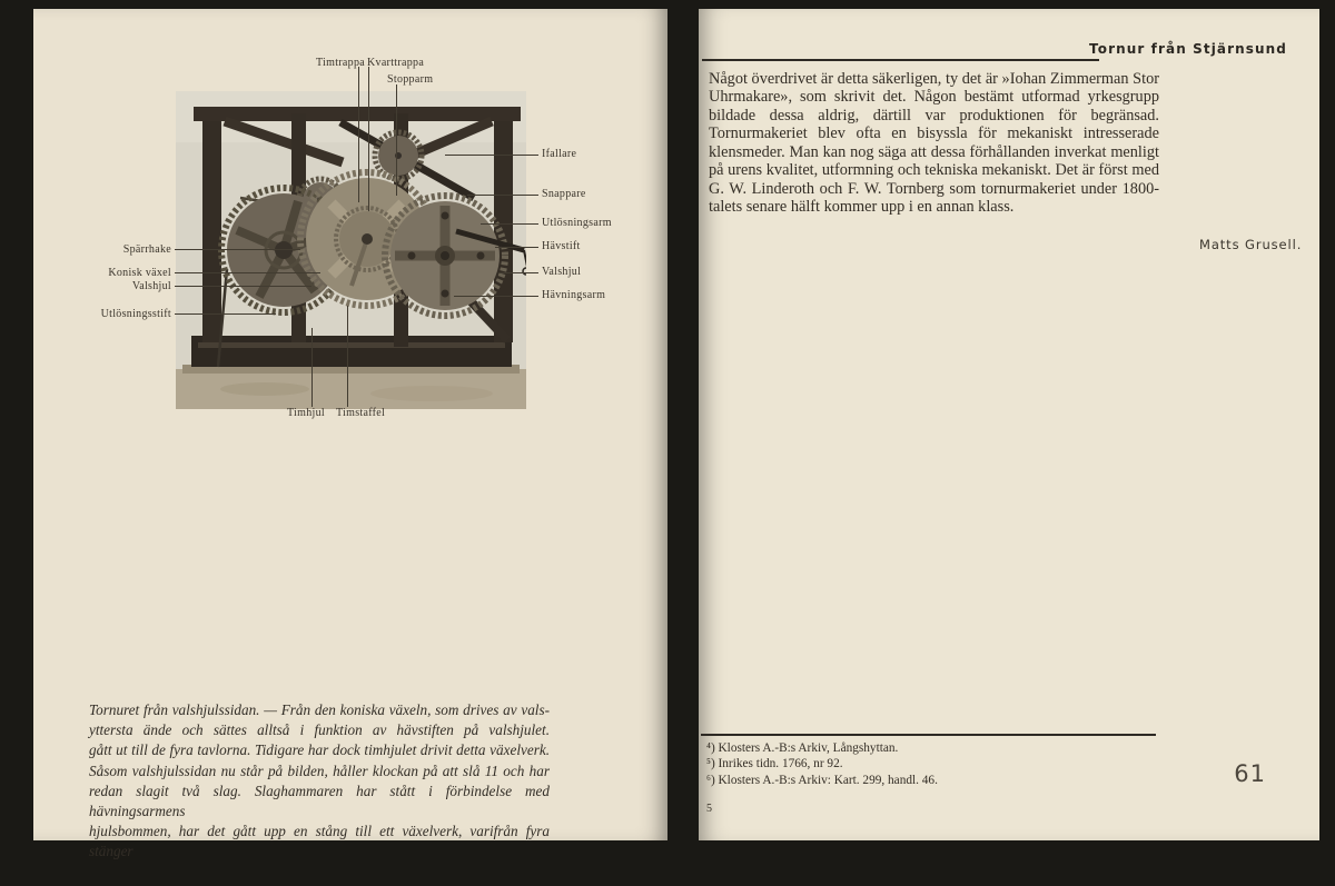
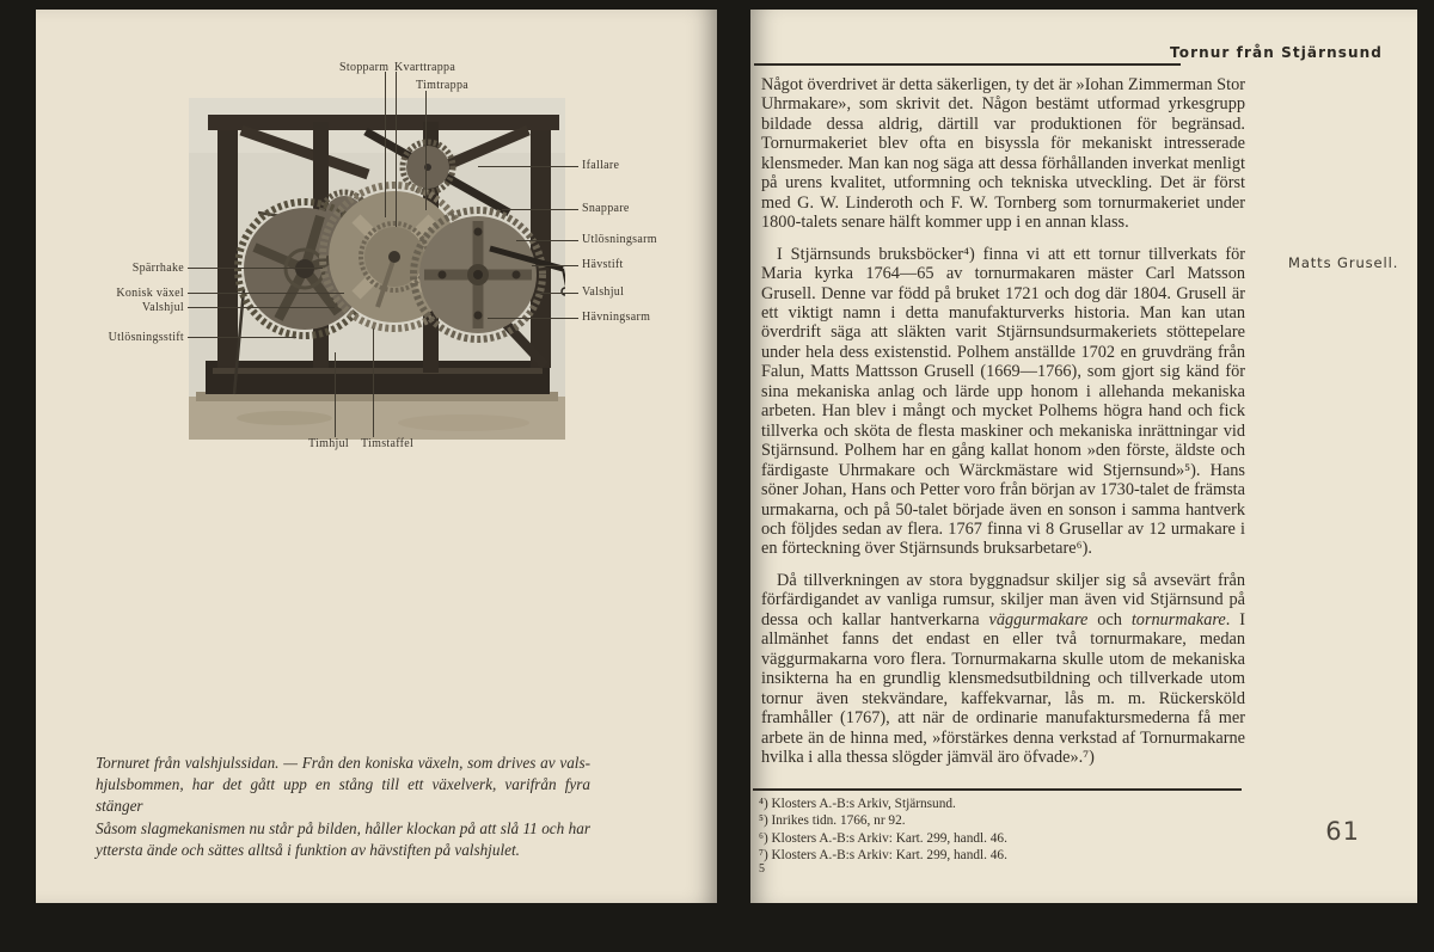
- Timtrappa
+ Stopparm
  Kvarttrappa
- Stopparm
+ Timtrappa
  Ifallare
  Snappare
  Utlösningsarm
  Hävstift
  Valshjul
  Hävningsarm
  Spärrhake
  Konisk växel
  Valshjul
  Utlösningsstift
  Timhjul
  Timstaffel
  Tornuret från valshjulssidan. — Från den koniska växeln, som drives av vals-
- yttersta ände och sättes alltså i funktion av hävstiften på valshjulet.
+ hjulsbommen, har det gått upp en stång till ett växelverk, varifrån fyra stänger
- gått ut till de fyra tavlorna. Tidigare har dock timhjulet drivit detta växelverk.
- Såsom valshjulssidan nu står på bilden, håller klockan på att slå 11 och har
+ Såsom slagmekanismen nu står på bilden, håller klockan på att slå 11 och har
- redan slagit två slag. Slaghammaren har stått i förbindelse med hävningsarmens
- hjulsbommen, har det gått upp en stång till ett växelverk, varifrån fyra stänger
+ yttersta ände och sättes alltså i funktion av hävstiften på valshjulet.
  Tornur från Stjärnsund
- Något överdrivet är detta säkerligen, ty det är »Iohan Zimmerman Stor Uhrmakare», som skrivit det. Någon bestämt utformad yrkesgrupp bildade dessa aldrig, därtill var produktionen för begränsad. Tornurmakeriet blev ofta en bisyssla för mekaniskt intresserade klensmeder. Man kan nog säga att dessa förhållanden inverkat menligt på urens kvalitet, utformning och tekniska mekaniskt. Det är först med G. W. Linderoth och F. W. Tornberg som tornurmakeriet under 1800-talets senare hälft kommer upp i en annan klass.
+ Något överdrivet är detta säkerligen, ty det är »Iohan Zimmerman Stor Uhrmakare», som skrivit det. Någon bestämt utformad yrkesgrupp bildade dessa aldrig, därtill var produktionen för begränsad. Tornurmakeriet blev ofta en bisyssla för mekaniskt intresserade klensmeder. Man kan nog säga att dessa förhållanden inverkat menligt på urens kvalitet, utformning och tekniska utveckling. Det är först med G. W. Linderoth och F. W. Tornberg som tornurmakeriet under 1800-talets senare hälft kommer upp i en annan klass.
+ I Stjärnsunds bruksböcker⁴) finna vi att ett tornur tillverkats för Maria kyrka 1764—65 av tornurmakaren mäster Carl Matsson Grusell. Denne var född på bruket 1721 och dog där 1804. Grusell är ett viktigt namn i detta manufakturverks historia. Man kan utan överdrift säga att släkten varit Stjärnsundsurmakeriets stöttepelare under hela dess existenstid. Polhem anställde 1702 en gruvdräng från Falun, Matts Mattsson Grusell (1669—1766), som gjort sig känd för sina mekaniska anlag och lärde upp honom i allehanda mekaniska arbeten. Han blev i mångt och mycket Polhems högra hand och fick tillverka och sköta de flesta maskiner och mekaniska inrättningar vid Stjärnsund. Polhem har en gång kallat honom »den förste, äldste och färdigaste Uhrmakare och Wärckmästare wid Stjernsund»⁵). Hans söner Johan, Hans och Petter voro från början av 1730-talet de främsta urmakarna, och på 50-talet började även en sonson i samma hantverk och följdes sedan av flera. 1767 finna vi 8 Grusellar av 12 urmakare i en förteckning över Stjärnsunds bruksarbetare⁶).
+ Då tillverkningen av stora byggnadsur skiljer sig så avsevärt från förfärdigandet av vanliga rumsur, skiljer man även vid Stjärnsund på dessa och kallar hantverkarna väggurmakare och tornurmakare. I allmänhet fanns det endast en eller två tornurmakare, medan väggurmakarna voro flera. Tornurmakarna skulle utom de mekaniska insikterna ha en grundlig klensmedsutbildning och tillverkade utom tornur även stekvändare, kaffekvarnar, lås m. m. Rückersköld framhåller (1767), att när de ordinarie manufaktursmederna få mer arbete än de hinna med, »förstärkes denna verkstad af Tornurmakarne hvilka i alla thessa slögder jämväl äro öfvade».⁷)
  Matts Grusell.
- ⁴) Klosters A.-B:s Arkiv, Långshyttan.
+ ⁴) Klosters A.-B:s Arkiv, Stjärnsund.
  ⁵) Inrikes tidn. 1766, nr 92.
  ⁶) Klosters A.-B:s Arkiv: Kart. 299, handl. 46.
+ ⁷) Klosters A.-B:s Arkiv: Kart. 299, handl. 46.
  5
  61
